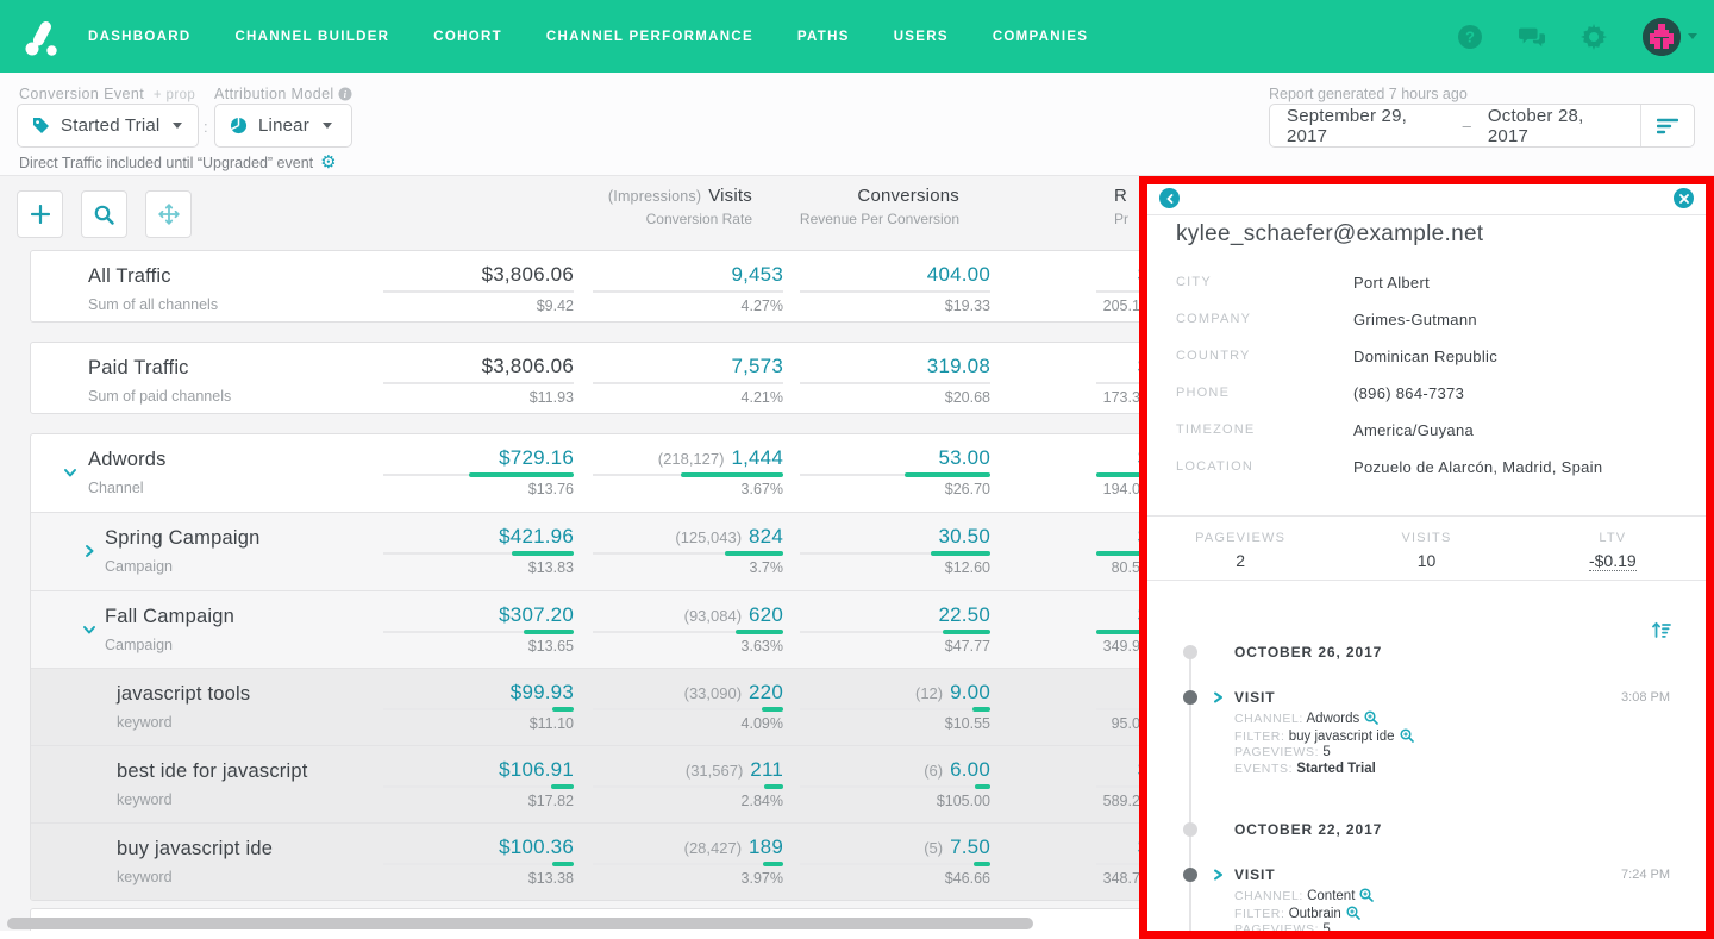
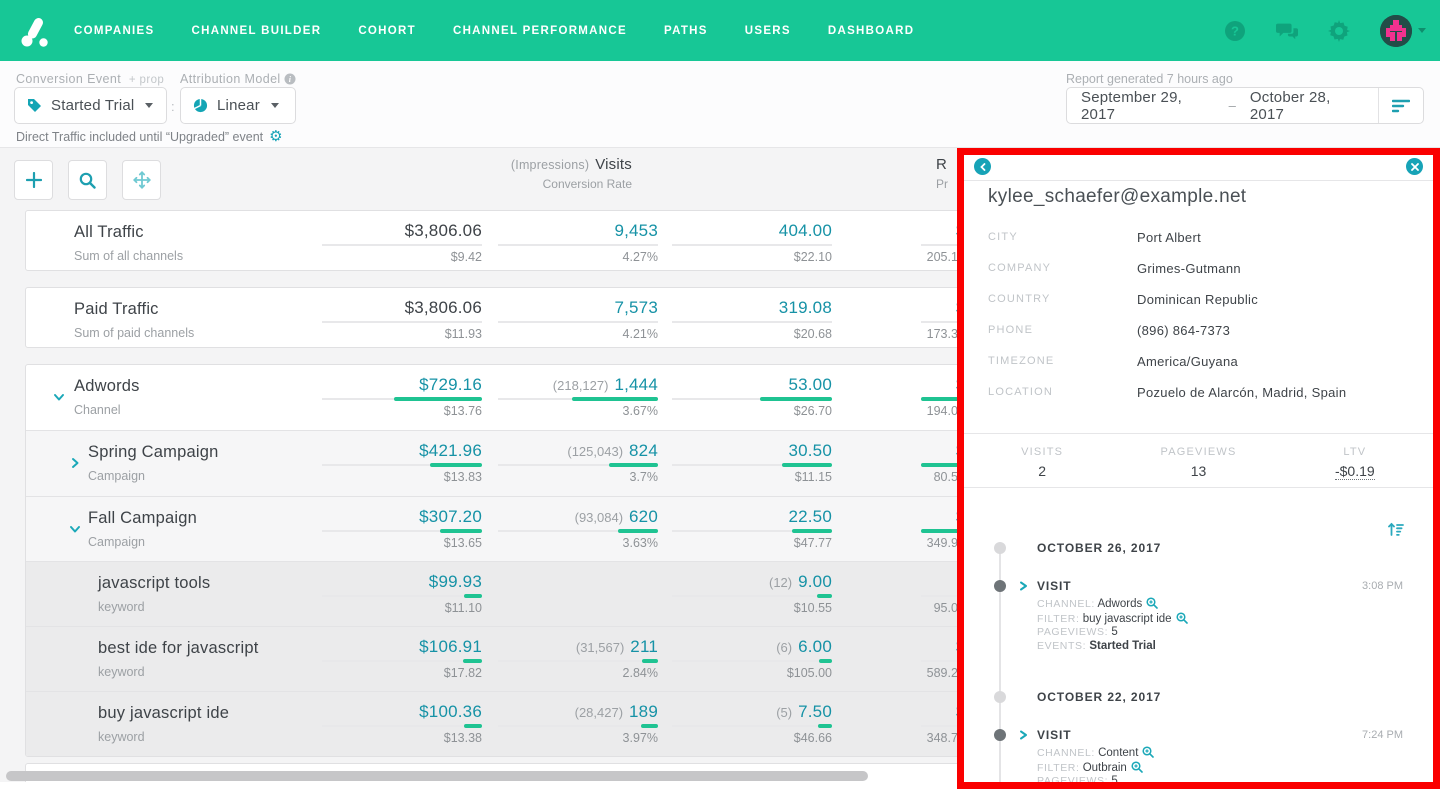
- DASHBOARD
+ COMPANIES
  CHANNEL BUILDER
  COHORT
  CHANNEL PERFORMANCE
  PATHS
  USERS
- COMPANIES
+ DASHBOARD
  ?
  Conversion Event + prop
  Attribution Model
  i
  Started Trial
  :
  Linear
  Direct Traffic included until “Upgraded” event
  ⚙
  Report generated 7 hours ago
  September 29, 2017
  –
  October 28, 2017
  (Impressions) Visits
  Conversion Rate
- Conversions
- Revenue Per Conversion
  R
  Pr
  All Traffic
  Sum of all channels
  $3,806.06
  $9.42
  9,453
  4.27%
  404.00
- $19.33
+ $22.10
  205.1
  Paid Traffic
  Sum of paid channels
  $3,806.06
  $11.93
  7,573
  4.21%
  319.08
  $20.68
  173.3
  Adwords
  Channel
  $729.16
  $13.76
  (218,127) 1,444
  3.67%
  53.00
  $26.70
  194.0
  Spring Campaign
  Campaign
  $421.96
  $13.83
  (125,043) 824
  3.7%
  30.50
- $12.60
+ $11.15
  Fall Campaign
  Campaign
  $307.20
  $13.65
  (93,084) 620
  3.63%
  22.50
  $47.77
  349.9
  javascript tools
  keyword
  $99.93
  $11.10
- (33,090) 220
- 4.09%
  (12) 9.00
  $10.55
  best ide for javascript
  keyword
  $106.91
  $17.82
  (31,567) 211
  2.84%
  (6) 6.00
  $105.00
  589.2
  buy javascript ide
  keyword
  $100.36
  $13.38
  (28,427) 189
  3.97%
  (5) 7.50
  $46.66
  348.7
  kylee_schaefer@example.net
  CITY
  Port Albert
  COMPANY
  Grimes-Gutmann
  COUNTRY
  Dominican Republic
  PHONE
  (896) 864-7373
  TIMEZONE
  America/Guyana
  LOCATION
  Pozuelo de Alarcón, Madrid, Spain
- PAGEVIEWS
+ VISITS
  2
- VISITS
+ PAGEVIEWS
- 10
+ 13
  LTV
  -$0.19
  OCTOBER 26, 2017
  VISIT
  3:08 PM
  CHANNEL: Adwords
  FILTER: buy javascript ide
  PAGEVIEWS: 5
  EVENTS: Started Trial
  OCTOBER 22, 2017
  VISIT
  7:24 PM
  CHANNEL: Content
  FILTER: Outbrain
  PAGEVIEWS: 5
